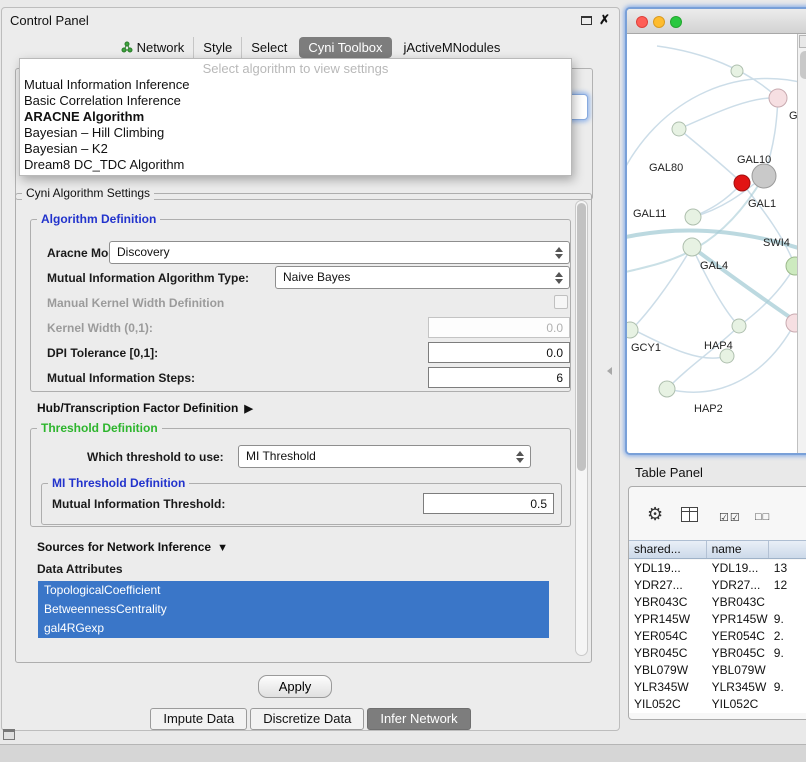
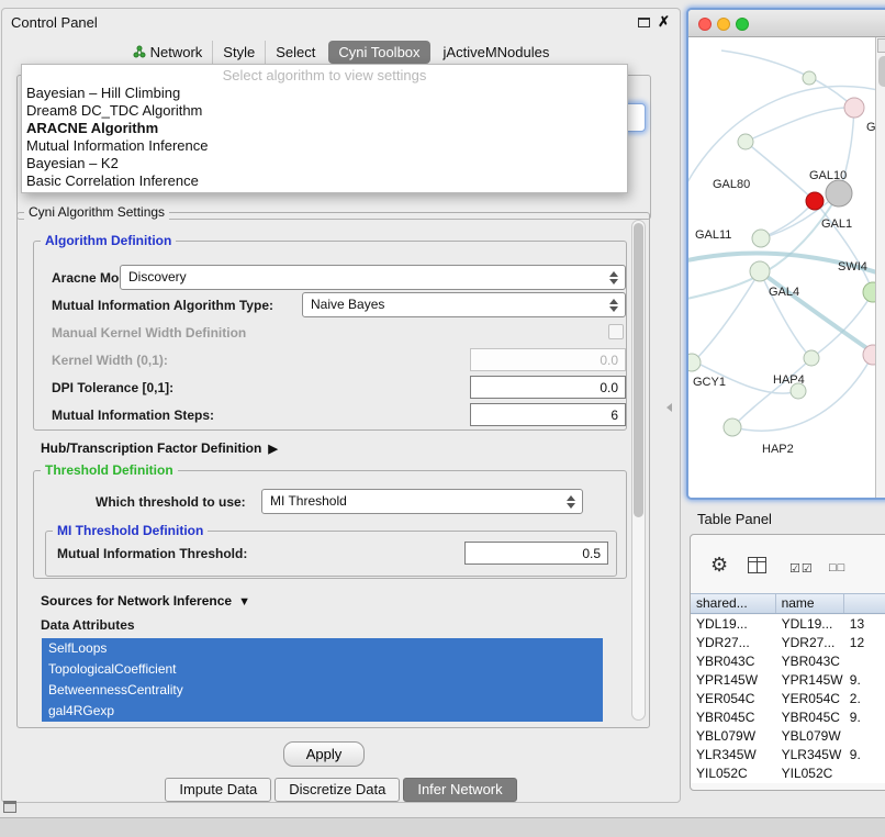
  Control Panel
  ✗
  Network
  Style
  Select
  Cyni Toolbox
  jActiveMNodules
  Select algorithm to view settings
- Mutual Information Inference
+ Bayesian – Hill Climbing
- Basic Correlation Inference
+ Dream8 DC_TDC Algorithm
  ARACNE Algorithm
- Bayesian – Hill Climbing
+ Mutual Information Inference
  Bayesian – K2
- Dream8 DC_TDC Algorithm
+ Basic Correlation Inference
  Cyni Algorithm Settings
  Algorithm Definition
  Aracne Mo
  Discovery
  Mutual Information Algorithm Type:
  Naive Bayes
  Manual Kernel Width Definition
  Kernel Width (0,1):
  0.0
  DPI Tolerance [0,1]:
  0.0
  Mutual Information Steps:
  6
  Hub/Transcription Factor Definition ▶
  Threshold Definition
  Which threshold to use:
  MI Threshold
  MI Threshold Definition
  Mutual Information Threshold:
  0.5
  Sources for Network Inference ▼
  Data Attributes
+ SelfLoops
  TopologicalCoefficient
  BetweennessCentrality
  gal4RGexp
  Apply
  Impute Data
  Discretize Data
  Infer Network
  GAL80
  GAL11
  GAL10
  GAL1
  SWI4
  GAL4
  GCY1
  HAP4
  HAP2
  Table Panel
  ⚙
  ☑☑
  □□
  shared...
  name
  YDL19...
  YDL19...
  13
  YDR27...
  YDR27...
  12
  YBR043C
  YBR043C
  YPR145W
  YPR145W
  9.
  YER054C
  YER054C
  2.
  YBR045C
  YBR045C
  9.
  YBL079W
  YBL079W
  YLR345W
  YLR345W
  9.
  YIL052C
  YIL052C
